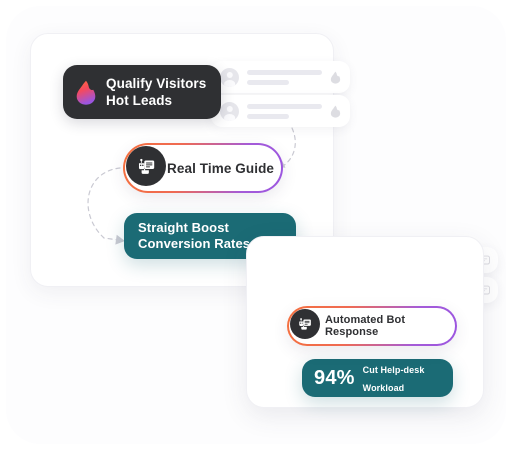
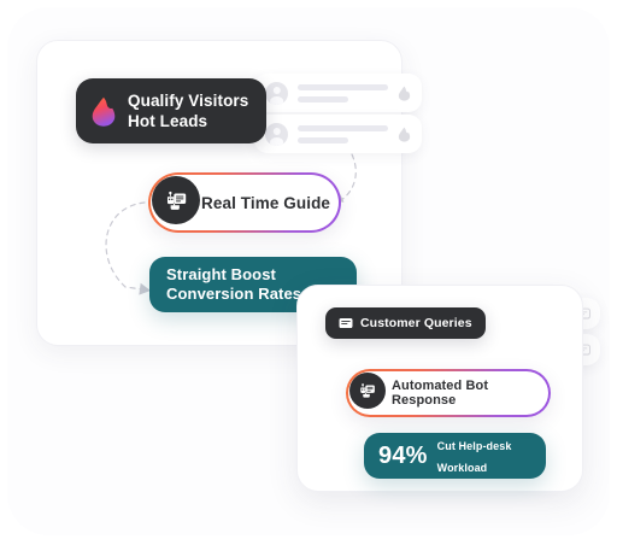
  Qualify Visitors
  Hot Leads
  Straight Boost
  Conversion Rates
  Real Time Guide
+ Customer Queries
  Automated Bot Response
  94%
  Cut Help-desk
  Workload
